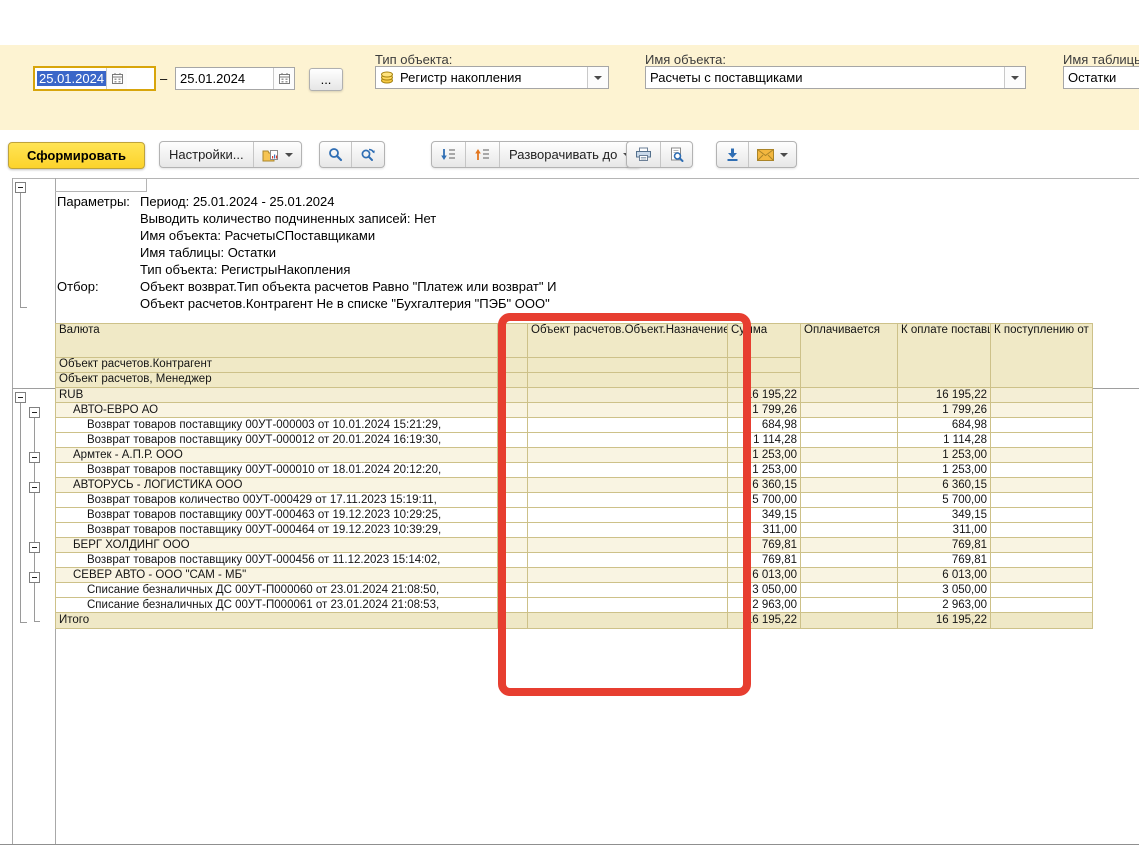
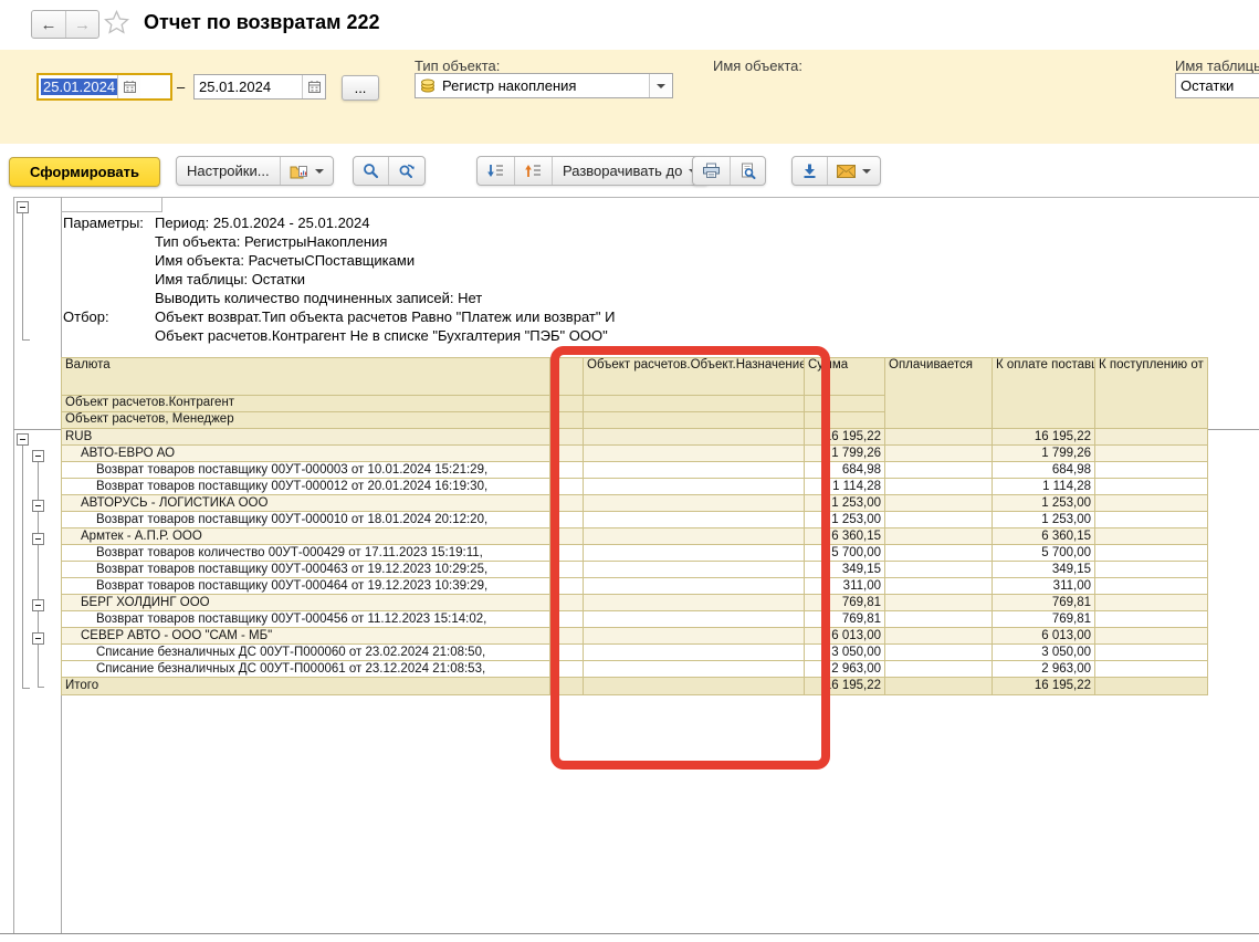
+ ←
+ →
+ Отчет по возвратам 222
  Тип объекта:
  Имя объекта:
  Имя таблиц
  25.01.2024
  –
  25.01.2024
  ...
  Регистр накопления
- Расчеты с поставщиками
  Остатки
  Сформировать
  Настройки...
  Разворачивать до
  Параметры:
  Период: 25.01.2024 - 25.01.2024
- Выводить количество подчиненных записей: Нет
+ Тип объекта: РегистрыНакопления
  Имя объекта: РасчетыСПоставщиками
  Имя таблицы: Остатки
- Тип объекта: РегистрыНакопления
+ Выводить количество подчиненных записей: Нет
  Отбор:
  Объект возврат.Тип объекта расчетов Равно "Платеж или возврат" И
  Объект расчетов.Контрагент Не в списке "Бухгалтерия "ПЭБ" ООО"
  Валюта		Объект расчетов.Объект.Назначение	Сумма	Оплачивается	К оплате постав	К поступлению от
  Объект расчетов.Контрагент
  Объект расчетов, Менеджер
  RUB			16 195,22		16 195,22
  АВТО-ЕВРО АО			1 799,26		1 799,26
  Возврат товаров поставщику 00УТ-000003 от 10.01.2024 15:21:29,			684,98		684,98
  Возврат товаров поставщику 00УТ-000012 от 20.01.2024 16:19:30,			1 114,28		1 114,28
- Армтек - А.П.Р. ООО			1 253,00		1 253,00
+ АВТОРУСЬ - ЛОГИСТИКА ООО			1 253,00		1 253,00
  Возврат товаров поставщику 00УТ-000010 от 18.01.2024 20:12:20,			1 253,00		1 253,00
- АВТОРУСЬ - ЛОГИСТИКА ООО			6 360,15		6 360,15
+ Армтек - А.П.Р. ООО			6 360,15		6 360,15
  Возврат товаров количество 00УТ-000429 от 17.11.2023 15:19:11,			5 700,00		5 700,00
  Возврат товаров поставщику 00УТ-000463 от 19.12.2023 10:29:25,			349,15		349,15
  Возврат товаров поставщику 00УТ-000464 от 19.12.2023 10:39:29,			311,00		311,00
  БЕРГ ХОЛДИНГ ООО			769,81		769,81
  Возврат товаров поставщику 00УТ-000456 от 11.12.2023 15:14:02,			769,81		769,81
  СЕВЕР АВТО - ООО "САМ - МБ"			6 013,00		6 013,00
- Списание безналичных ДС 00УТ-П000060 от 23.01.2024 21:08:50,			3 050,00		3 050,00
+ Списание безналичных ДС 00УТ-П000060 от 23.02.2024 21:08:50,			3 050,00		3 050,00
- Списание безналичных ДС 00УТ-П000061 от 23.01.2024 21:08:53,			2 963,00		2 963,00
+ Списание безналичных ДС 00УТ-П000061 от 23.12.2024 21:08:53,			2 963,00		2 963,00
  Итого			16 195,22		16 195,22
